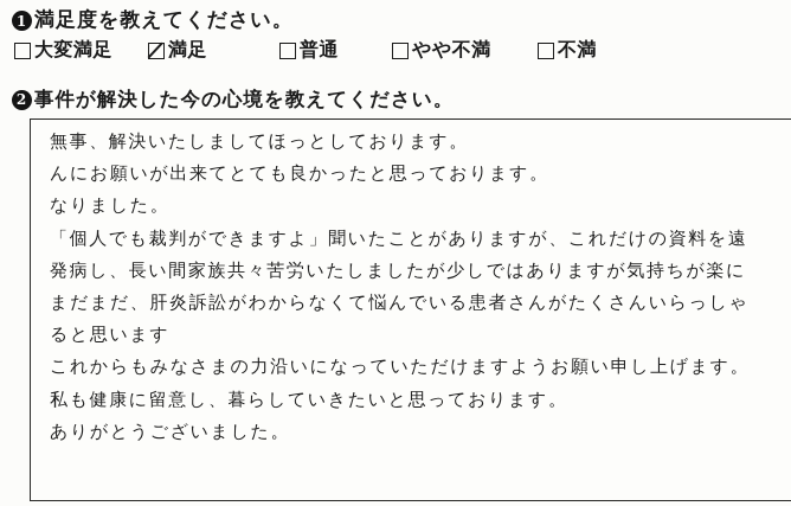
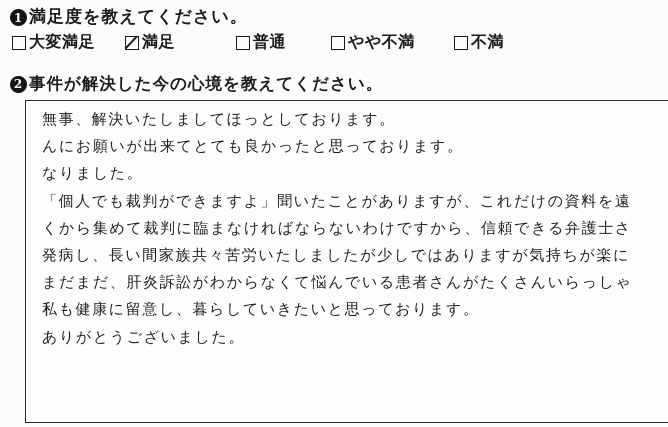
  1
  満足度を教えてください。
  大変満足
  満足
  普通
  やや不満
  不満
  2
  事件が解決した今の心境を教えてください。
  無事、解決いたしましてほっとしております。
  んにお願いが出来てとても良かったと思っております。
  なりました。
  「個人でも裁判ができますよ」聞いたことがありますが、これだけの資料を遠
+ くから集めて裁判に臨まなければならないわけですから、信頼できる弁護士さ
  発病し、長い間家族共々苦労いたしましたが少しではありますが気持ちが楽に
  まだまだ、肝炎訴訟がわからなくて悩んでいる患者さんがたくさんいらっしゃ
- ると思います
- これからもみなさまの力沿いになっていただけますようお願い申し上げます。
  私も健康に留意し、暮らしていきたいと思っております。
  ありがとうございました。
